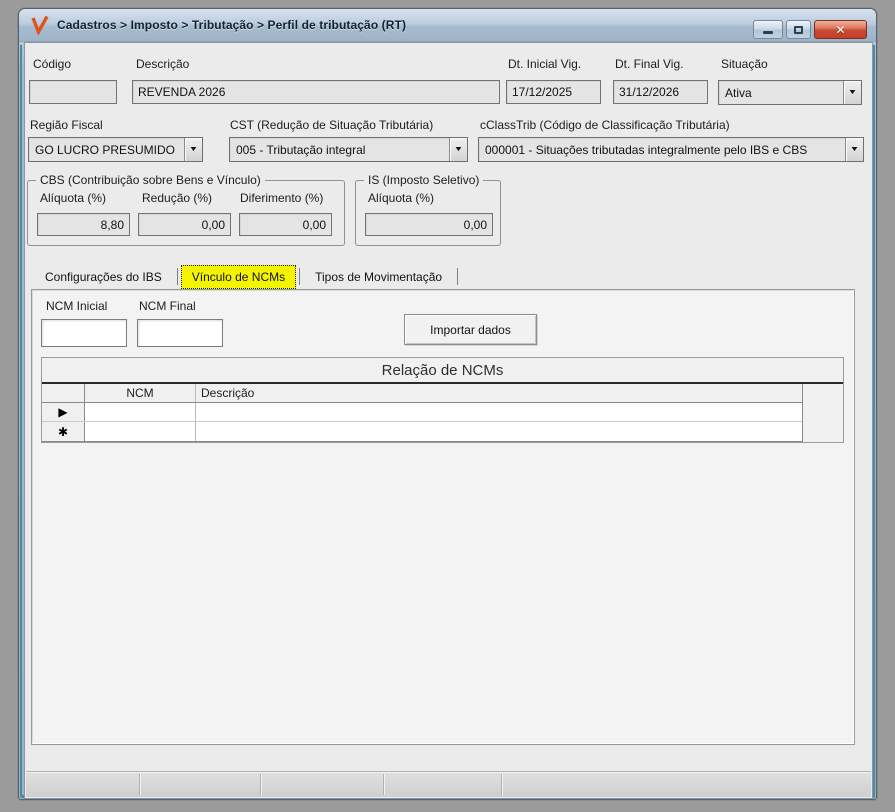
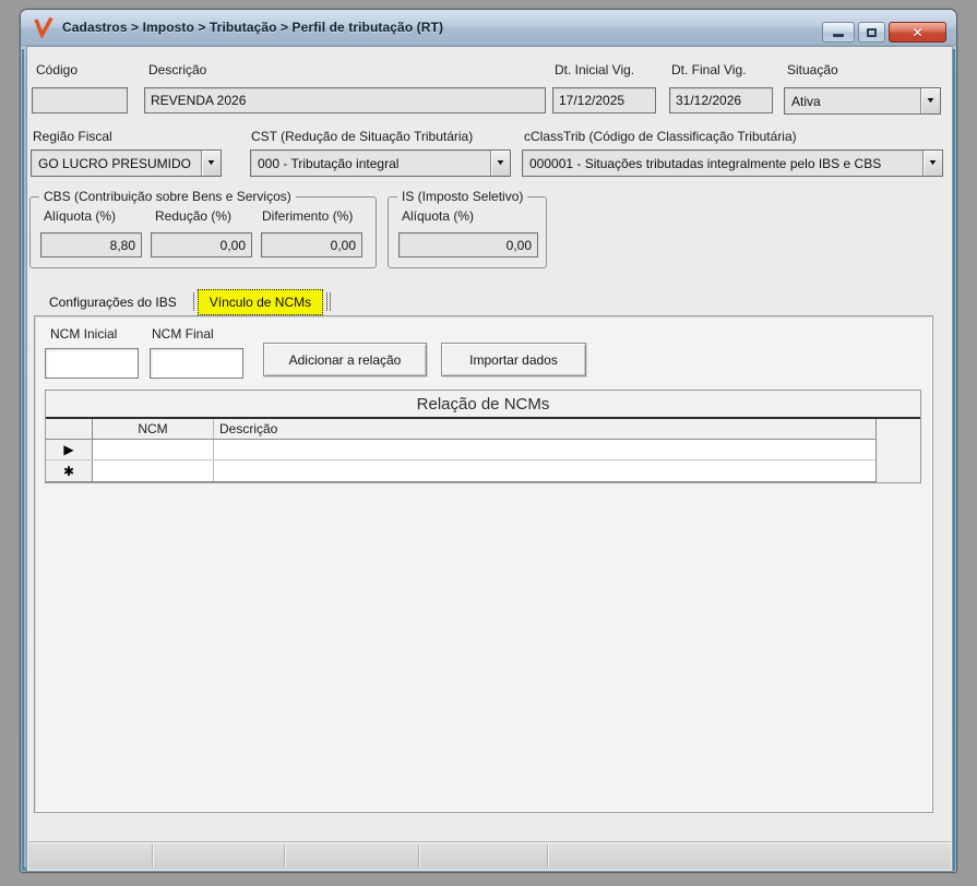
  Cadastros > Imposto > Tributação > Perfil de tributação (RT)
  ✕
  Código
  Descrição
  REVENDA 2026
  Dt. Inicial Vig.
  17/12/2025
  Dt. Final Vig.
  31/12/2026
  Situação
  Ativa
  Região Fiscal
  GO LUCRO PRESUMIDO
  CST (Redução de Situação Tributária)
- 005 - Tributação integral
+ 000 - Tributação integral
  cClassTrib (Código de Classificação Tributária)
  000001 - Situações tributadas integralmente pelo IBS e CBS
- CBS (Contribuição sobre Bens e Vínculo)
+ CBS (Contribuição sobre Bens e Serviços)
  Alíquota (%)
  Redução (%)
  Diferimento (%)
  8,80
  0,00
  0,00
  IS (Imposto Seletivo)
  Alíquota (%)
  0,00
  Configurações do IBS
  Vínculo de NCMs
- Tipos de Movimentação
  NCM Inicial
  NCM Final
+ Adicionar a relação
  Importar dados
  Relação de NCMs
  NCM
  Descrição
  ▶
  ✱
